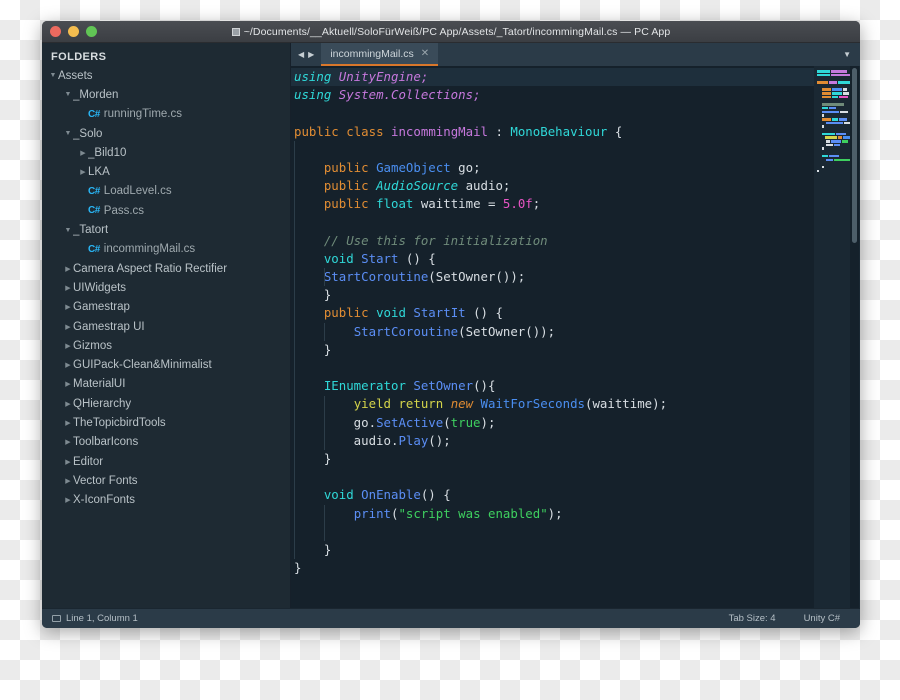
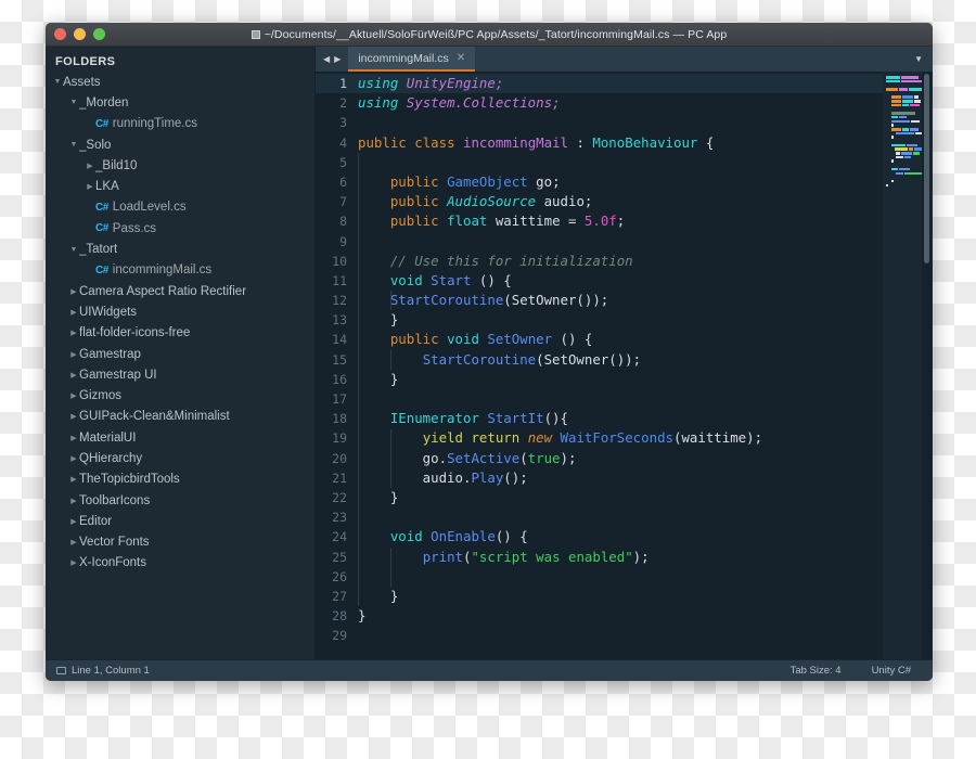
  ~/Documents/__Aktuell/SoloFürWeiß/PC App/Assets/_Tatort/incommingMail.cs — PC App
  FOLDERS
  Assets
  _Morden
  C#
  runningTime.cs
  _Solo
  _Bild10
  LKA
  C#
  LoadLevel.cs
  C#
  Pass.cs
  _Tatort
  C#
  incommingMail.cs
  Camera Aspect Ratio Rectifier
  UIWidgets
+ flat-folder-icons-free
  Gamestrap
  Gamestrap UI
  Gizmos
  GUIPack-Clean&Minimalist
  MaterialUI
  QHierarchy
  TheTopicbirdTools
  ToolbarIcons
  Editor
  Vector Fonts
  X-IconFonts
  ◀
  ▶
  incommingMail.cs
  ✕
  ▼
+ 1
+ 2
+ 3
+ 4
+ 5
+ 6
+ 7
+ 8
+ 9
+ 10
+ 11
+ 12
+ 13
+ 14
+ 15
+ 16
+ 17
+ 18
+ 19
+ 20
+ 21
+ 22
+ 23
+ 24
+ 25
+ 26
+ 27
+ 28
+ 29
  using UnityEngine;
  using System.Collections;
  public class incommingMail : MonoBehaviour {
  public GameObject go;
  public AudioSource audio;
  public float waittime = 5.0f;
  // Use this for initialization
  void Start () {
  StartCoroutine(SetOwner());
  }
- public void StartIt () {
+ public void SetOwner () {
  StartCoroutine(SetOwner());
  }
- IEnumerator SetOwner(){
+ IEnumerator StartIt(){
  yield return new WaitForSeconds(waittime);
  go.SetActive(true);
  audio.Play();
  }
  void OnEnable() {
  print("script was enabled");
  }
  }
  Line 1, Column 1
  Tab Size: 4
  Unity C#
